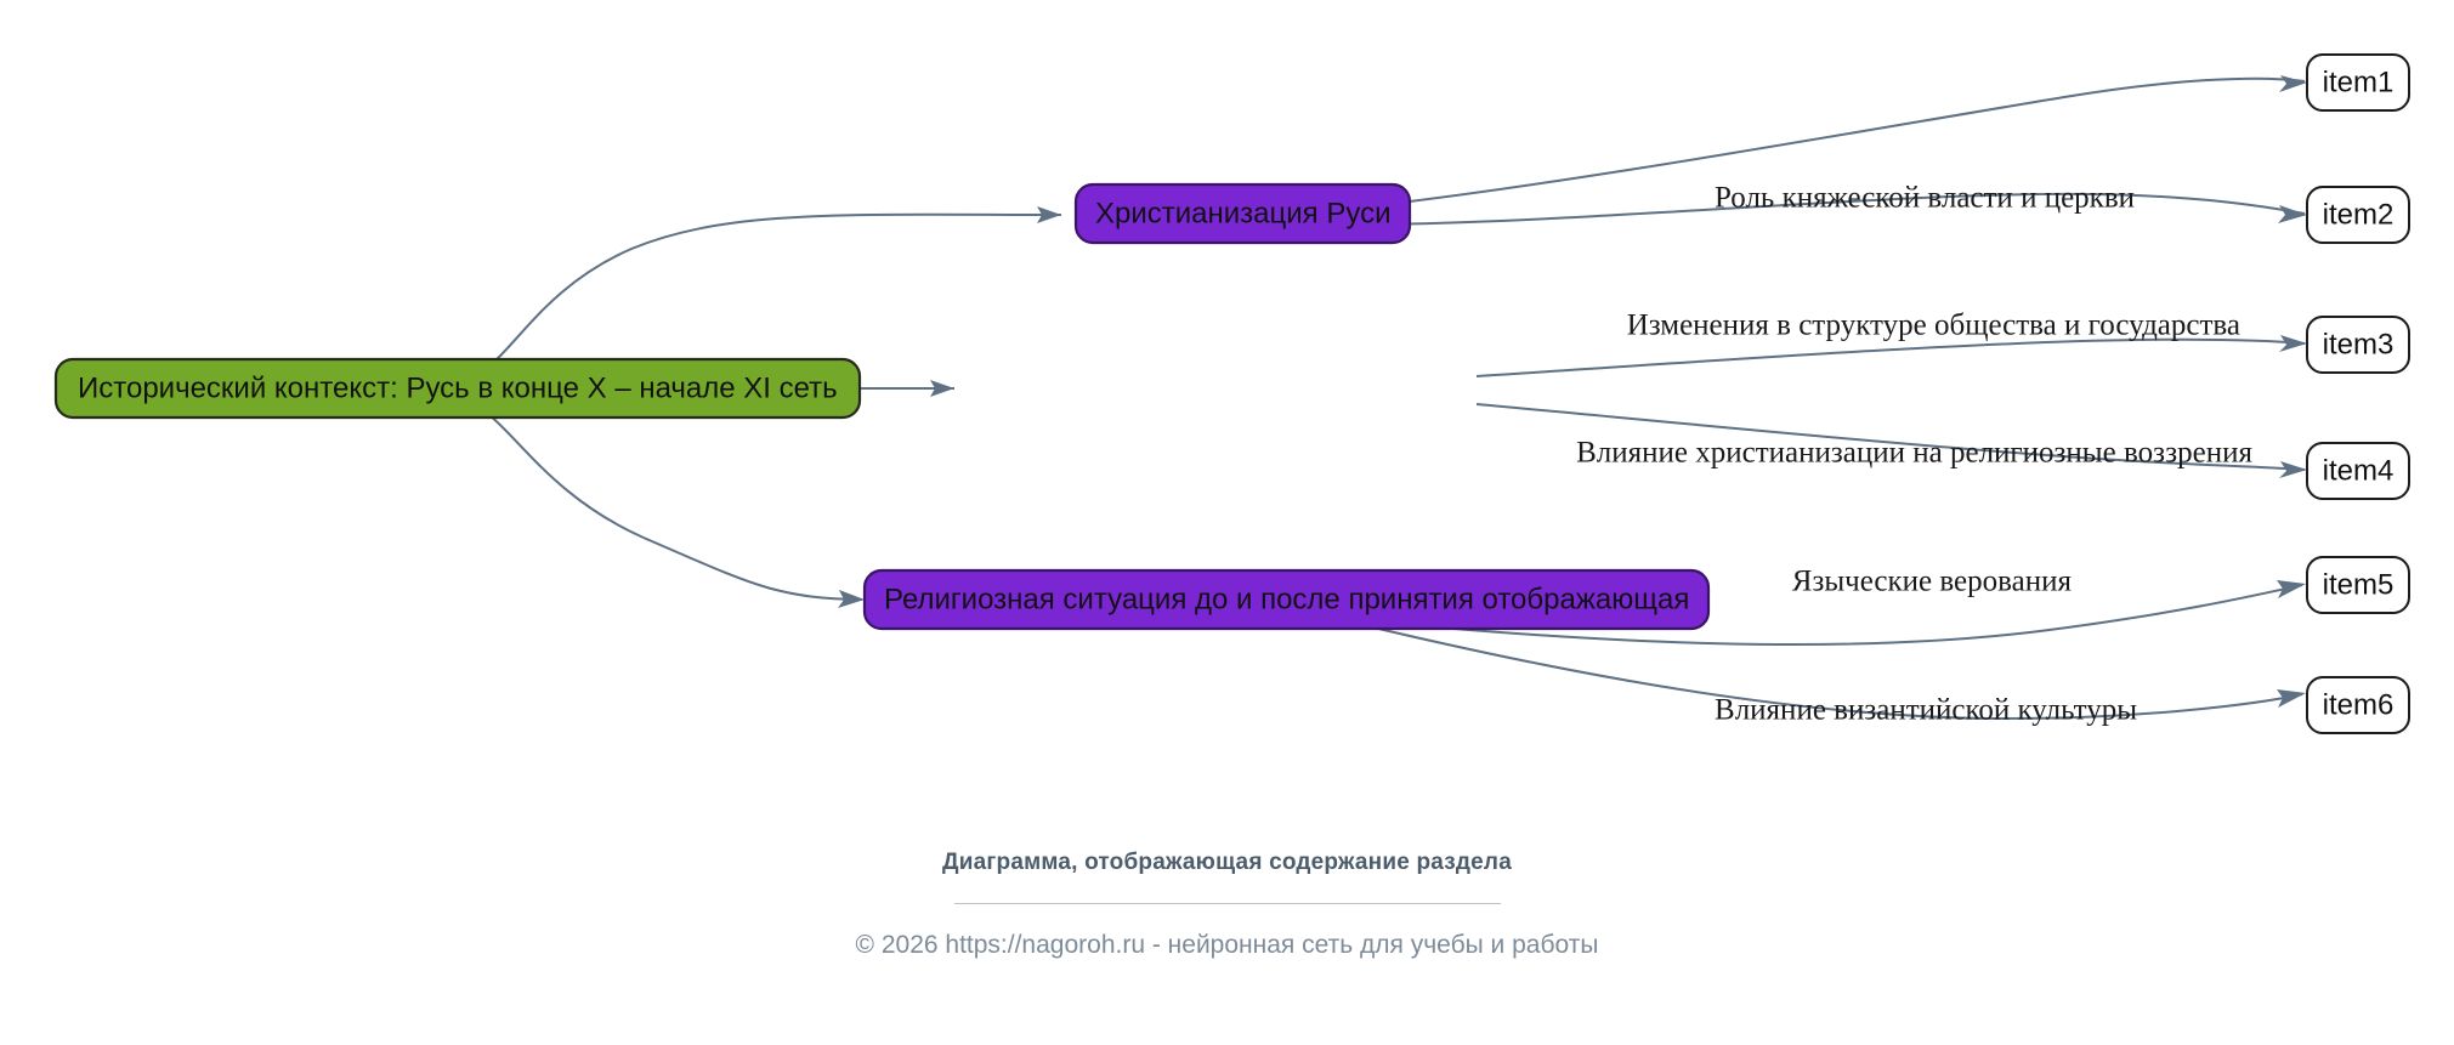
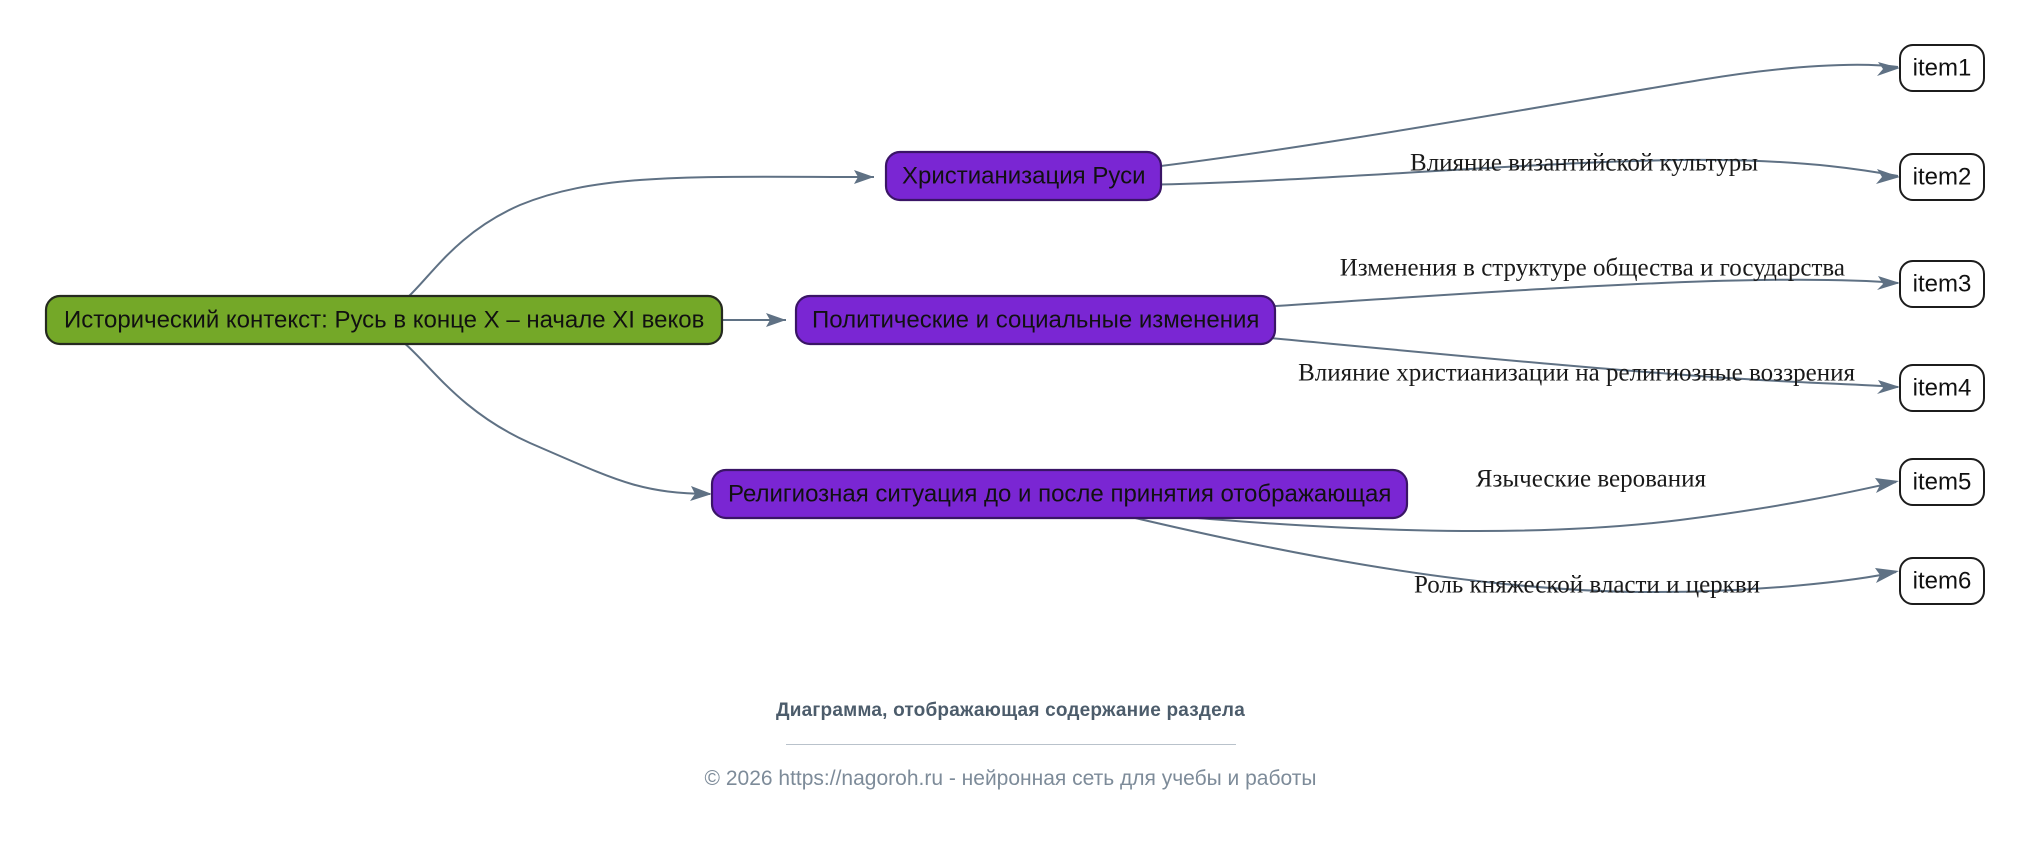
- Роль княжеской власти и церкви
+ Влияние византийской культуры
  Изменения в структуре общества и государства
  Влияние христианизации на религиозные воззрения
  Языческие верования
- Влияние византийской культуры
+ Роль княжеской власти и церкви
- Исторический контекст: Русь в конце X – начале XI сеть
+ Исторический контекст: Русь в конце X – начале XI веков
  Христианизация Руси
+ Политические и социальные изменения
  Религиозная ситуация до и после принятия отображающая
  item1
  item2
  item3
  item4
  item5
  item6
  Диаграмма, отображающая содержание раздела
  © 2026 https://nagoroh.ru - нейронная сеть для учебы и работы
